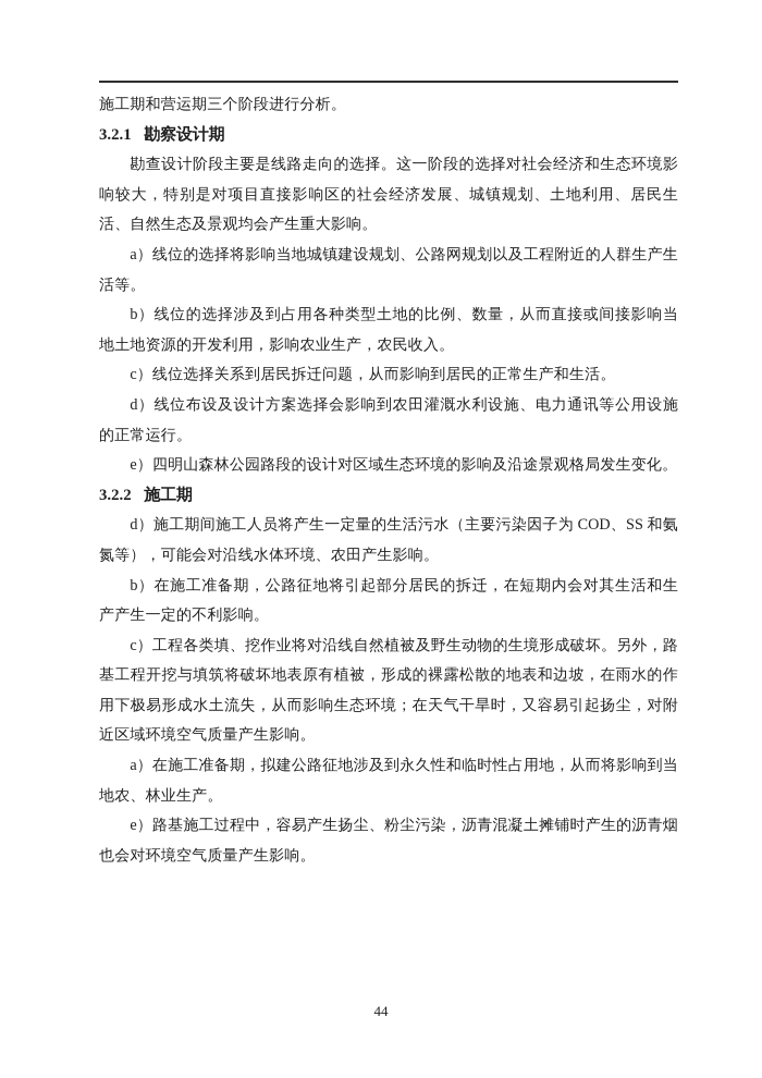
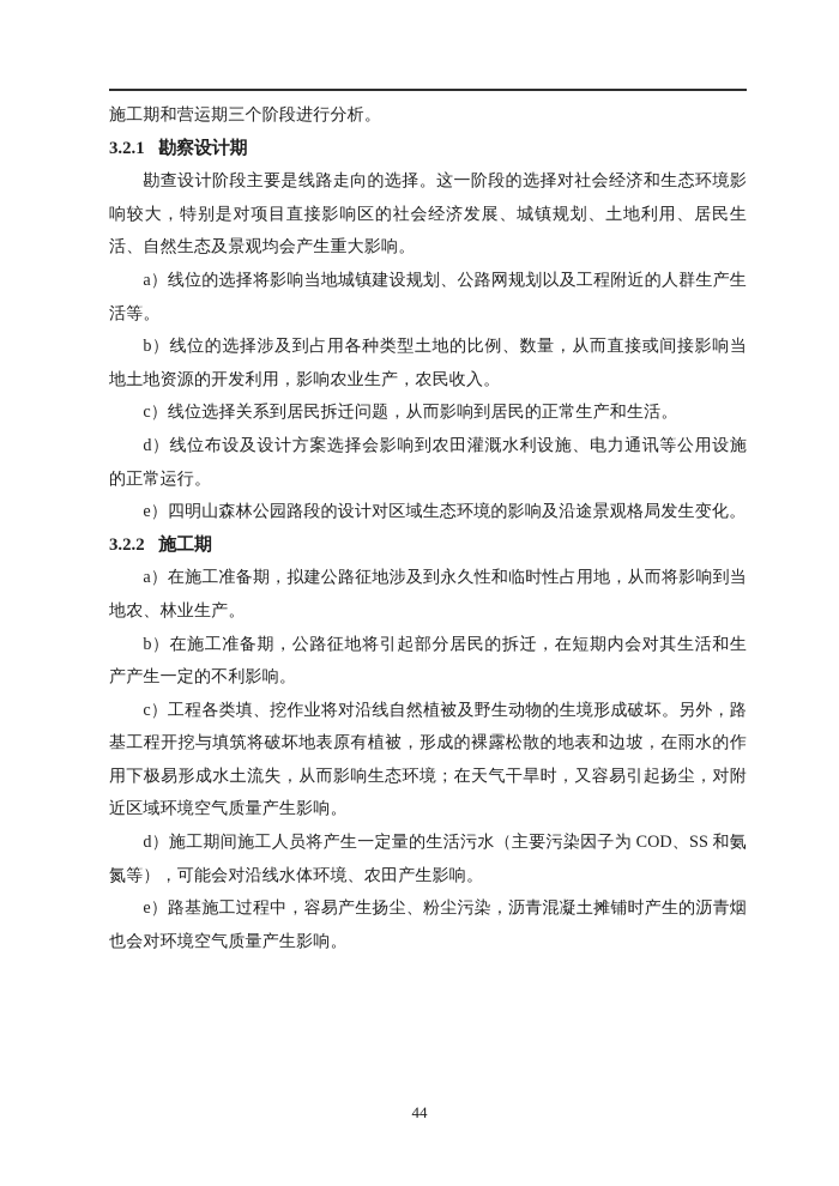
  施工期和营运期三个阶段进行分析。
  3.2.1 勘察设计期
  勘查设计阶段主要是线路走向的选择。这一阶段的选择对社会经济和生态环境影响较大，特别是对项目直接影响区的社会经济发展、城镇规划、土地利用、居民生活、自然生态及景观均会产生重大影响。
  a）线位的选择将影响当地城镇建设规划、公路网规划以及工程附近的人群生产生活等。
  b）线位的选择涉及到占用各种类型土地的比例、数量，从而直接或间接影响当地土地资源的开发利用，影响农业生产，农民收入。
  c）线位选择关系到居民拆迁问题，从而影响到居民的正常生产和生活。
  d）线位布设及设计方案选择会影响到农田灌溉水利设施、电力通讯等公用设施的正常运行。
  e）四明山森林公园路段的设计对区域生态环境的影响及沿途景观格局发生变化。
  3.2.2 施工期
- d）施工期间施工人员将产生一定量的生活污水（主要污染因子为 COD、SS 和氨氮等），可能会对沿线水体环境、农田产生影响。
+ a）在施工准备期，拟建公路征地涉及到永久性和临时性占用地，从而将影响到当地农、林业生产。
  b）在施工准备期，公路征地将引起部分居民的拆迁，在短期内会对其生活和生产产生一定的不利影响。
  c）工程各类填、挖作业将对沿线自然植被及野生动物的生境形成破坏。另外，路基工程开挖与填筑将破坏地表原有植被，形成的裸露松散的地表和边坡，在雨水的作用下极易形成水土流失，从而影响生态环境；在天气干旱时，又容易引起扬尘，对附近区域环境空气质量产生影响。
- a）在施工准备期，拟建公路征地涉及到永久性和临时性占用地，从而将影响到当地农、林业生产。
+ d）施工期间施工人员将产生一定量的生活污水（主要污染因子为 COD、SS 和氨氮等），可能会对沿线水体环境、农田产生影响。
  e）路基施工过程中，容易产生扬尘、粉尘污染，沥青混凝土摊铺时产生的沥青烟也会对环境空气质量产生影响。
  44
